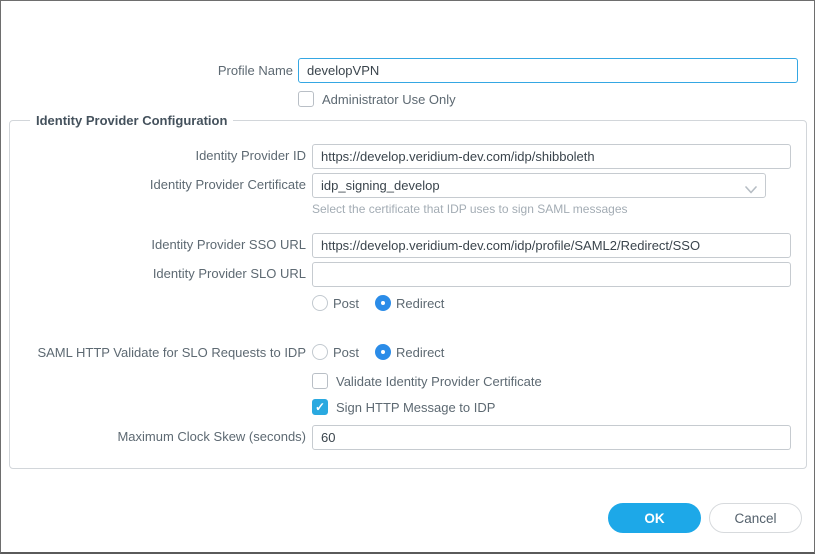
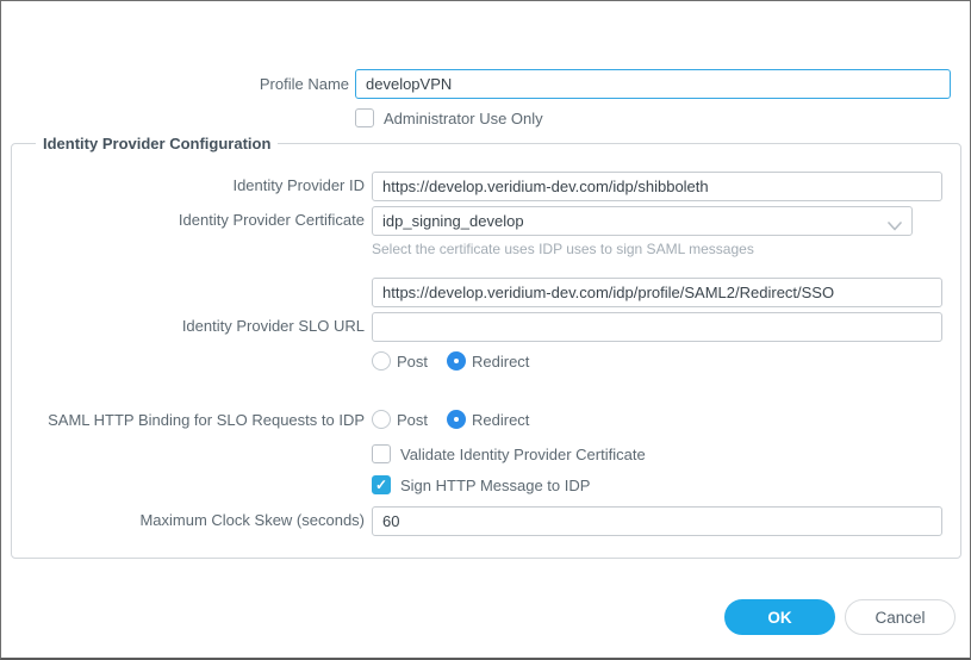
  Profile Name
  developVPN
  Administrator Use Only
  Identity Provider Configuration
  Identity Provider ID
  https://develop.veridium-dev.com/idp/shibboleth
  Identity Provider Certificate
  idp_signing_develop
- Select the certificate that IDP uses to sign SAML messages
+ Select the certificate uses IDP uses to sign SAML messages
- Identity Provider SSO URL
  https://develop.veridium-dev.com/idp/profile/SAML2/Redirect/SSO
  Identity Provider SLO URL
  Post
  Redirect
- SAML HTTP Validate for SLO Requests to IDP
+ SAML HTTP Binding for SLO Requests to IDP
  Post
  Redirect
  Validate Identity Provider Certificate
  Sign HTTP Message to IDP
  Maximum Clock Skew (seconds)
  60
  OK
  Cancel
